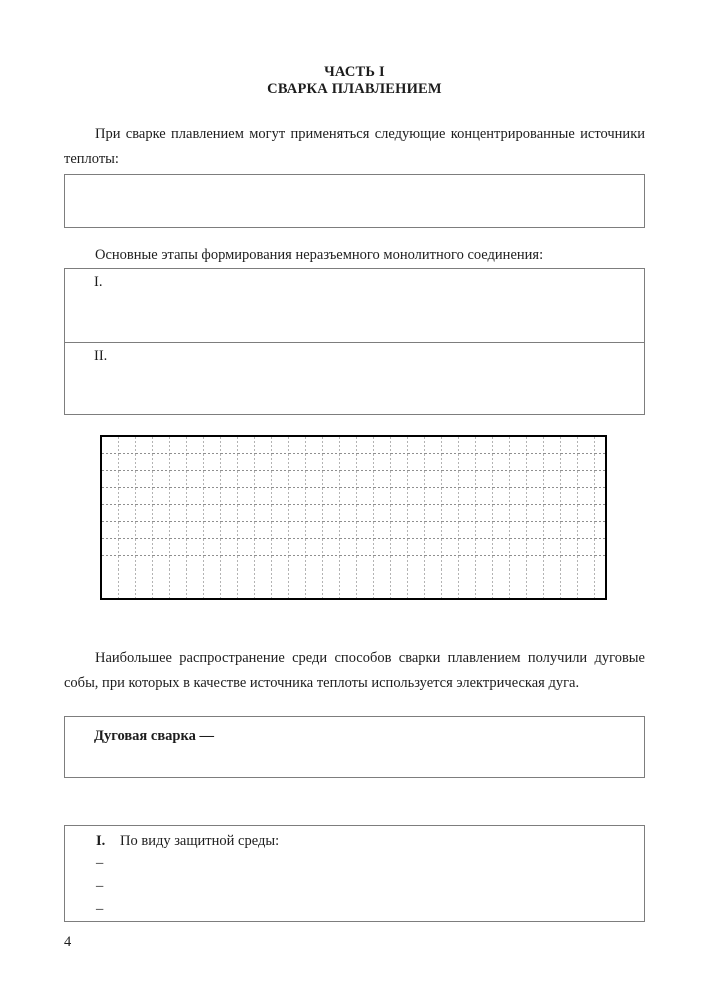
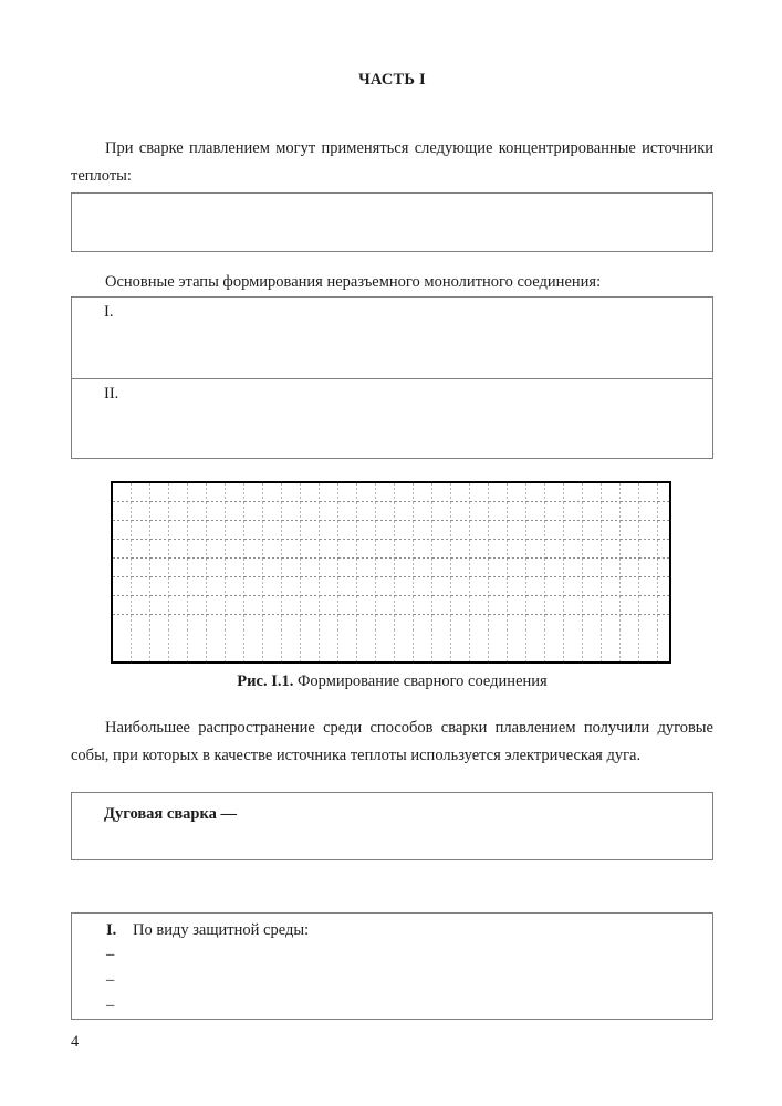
  ЧАСТЬ I
- СВАРКА ПЛАВЛЕНИЕМ
  При сварке плавлением могут применяться следующие концентрированные источники
  теплоты:
  Основные этапы формирования неразъемного монолитного соединения:
  I.
  II.
+ Рис. I.1. Формирование сварного соединения
  Наибольшее распространение среди способов сварки плавлением получили дуговые
  собы, при которых в качестве источника теплоты используется электрическая дуга.
  Дуговая сварка —
  I. По виду защитной среды:
  –
  –
  –
  4
